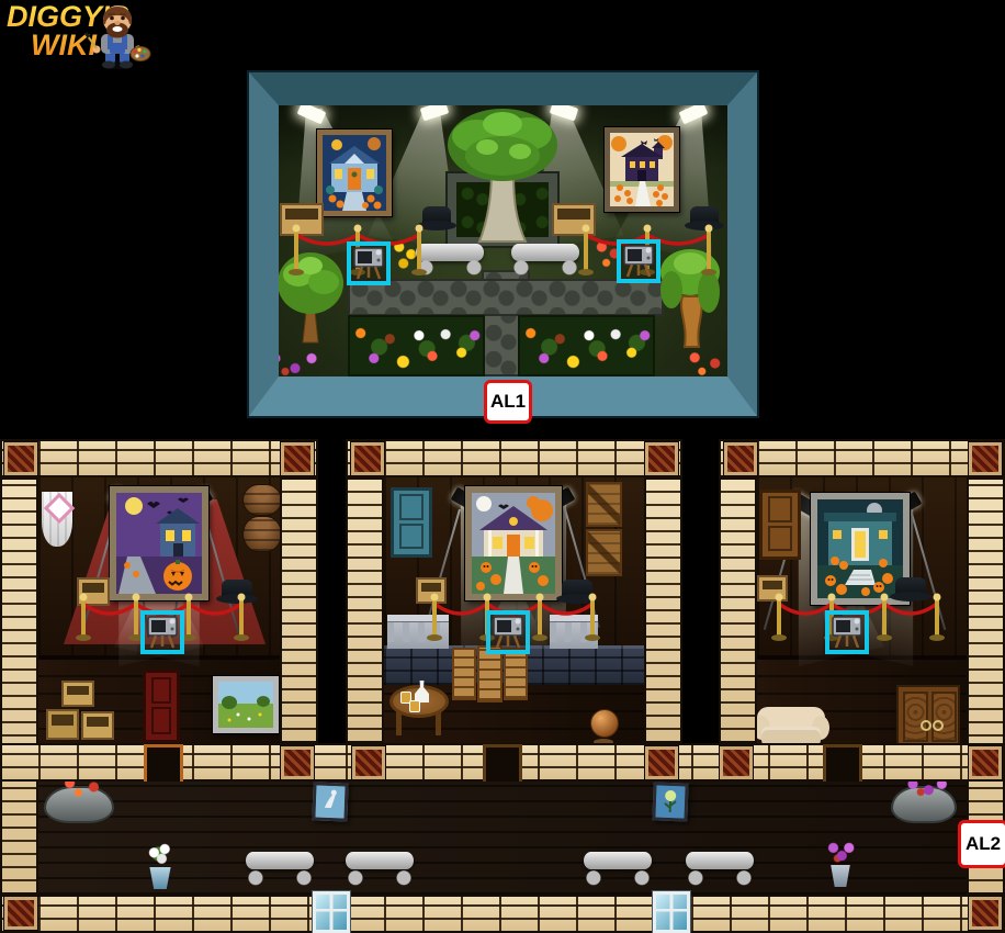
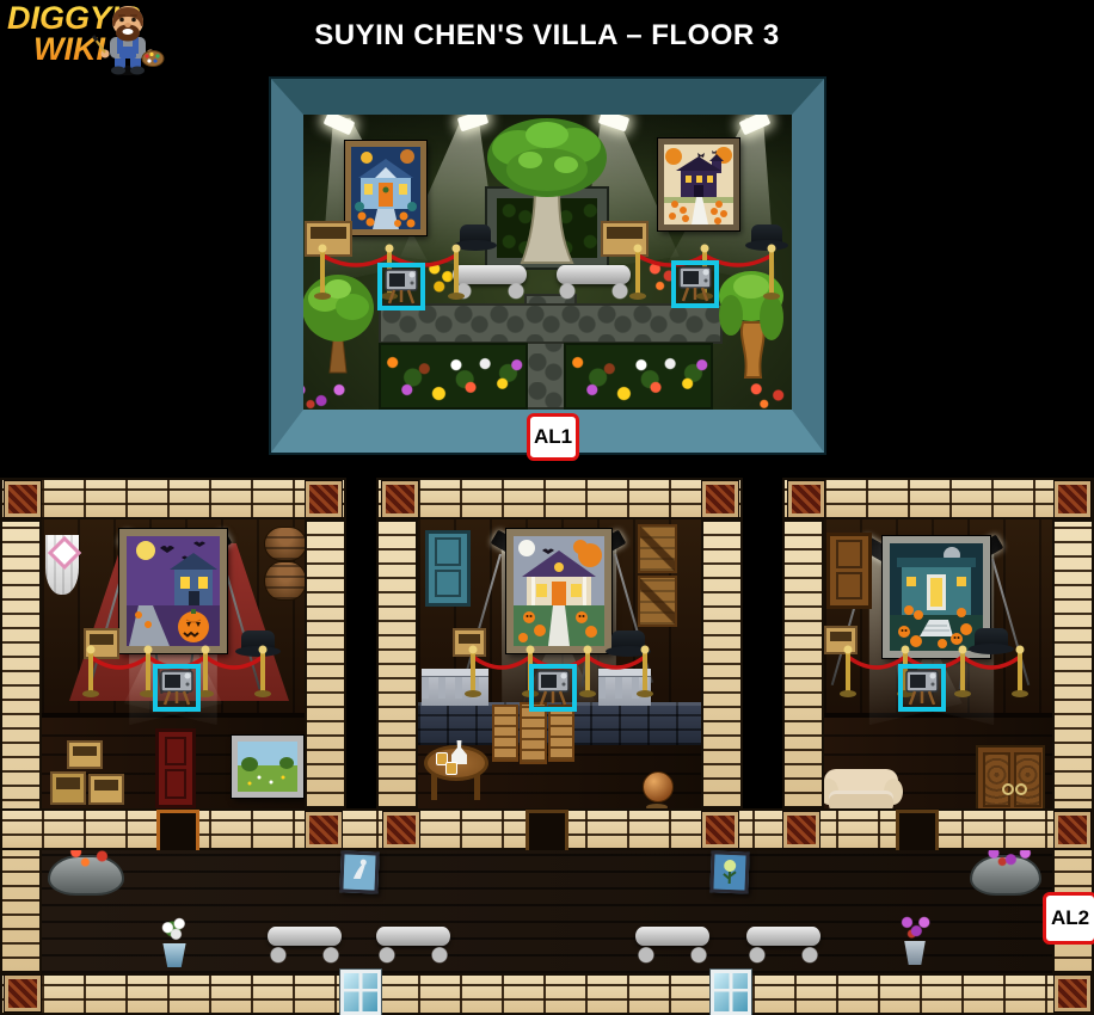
  DIGGY
  WIKI
+ SUYIN CHEN'S VILLA – FLOOR 3
  AL1
  AL2
